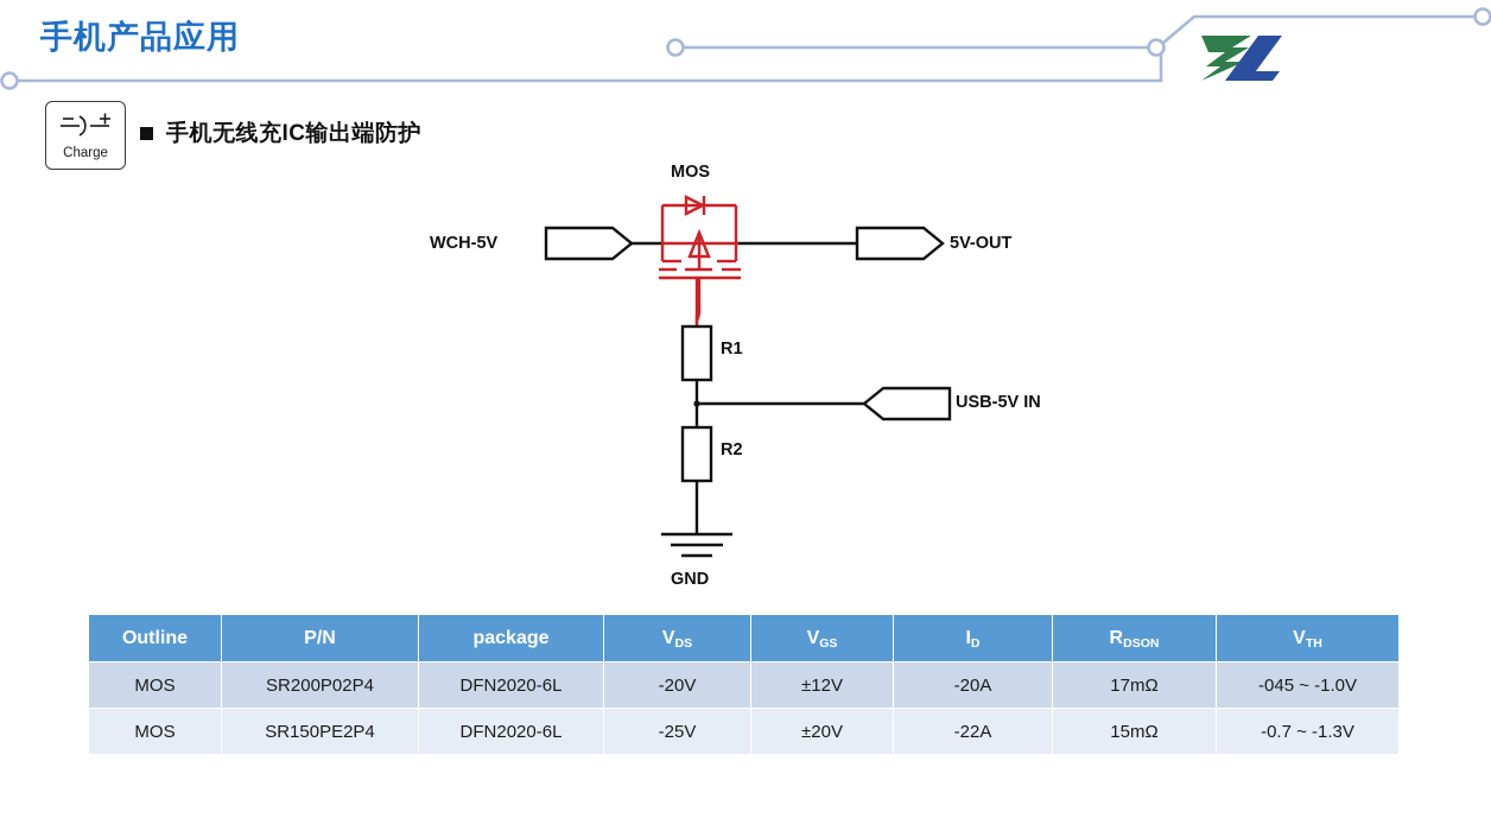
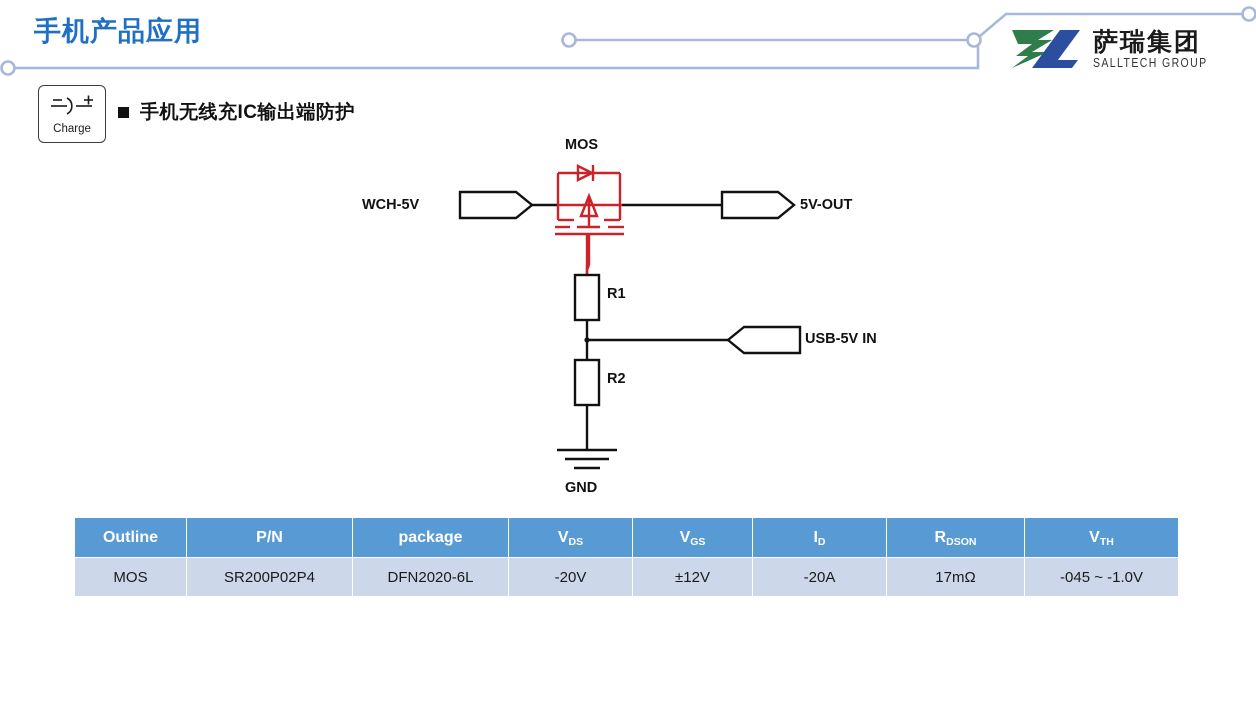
  手机产品应用
+ 萨瑞集团
+ SALLTECH GROUP
  Charge
  手机无线充IC输出端防护
  MOS
  WCH-5V
  5V-OUT
  R1
  USB-5V IN
  R2
  GND
  Outline	P/N	package	VDS	VGS	ID	RDSON	VTH
  MOS	SR200P02P4	DFN2020-6L	-20V	±12V	-20A	17mΩ	-045 ~ -1.0V
- MOS	SR150PE2P4	DFN2020-6L	-25V	±20V	-22A	15mΩ	-0.7 ~ -1.3V
